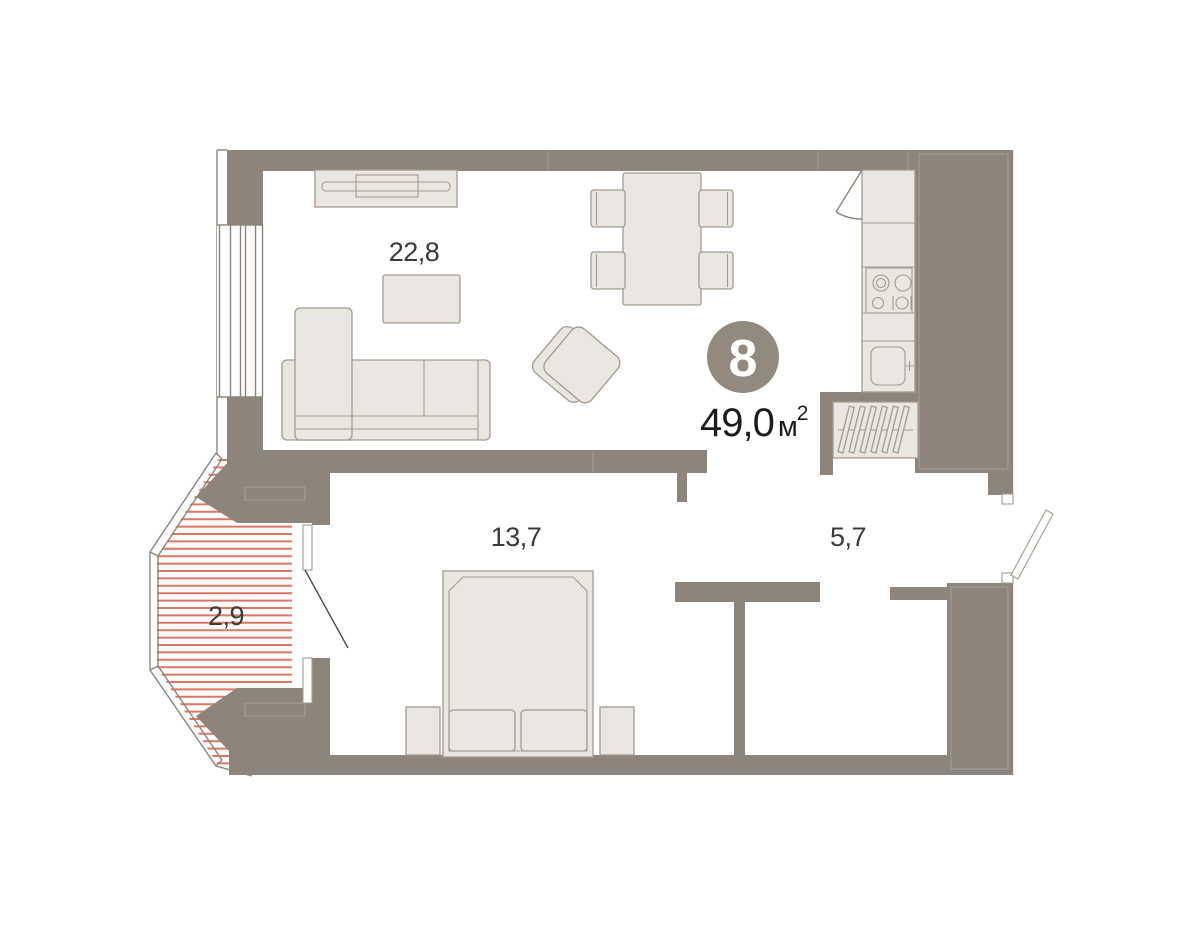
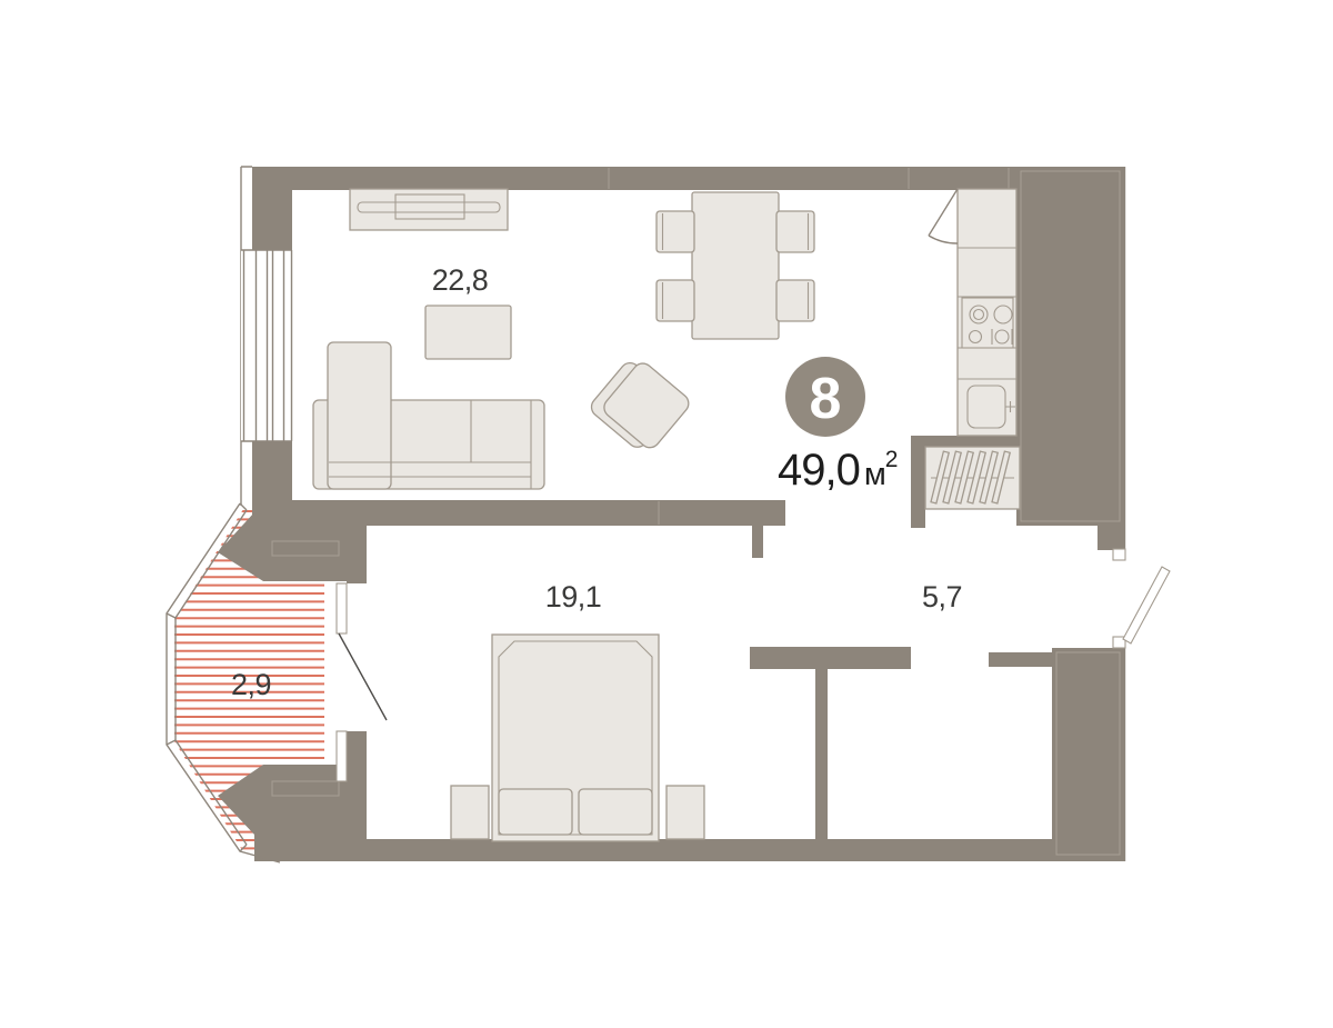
  8
  49,0 м2
  22,8
- 13,7
+ 19,1
  5,7
  2,9
